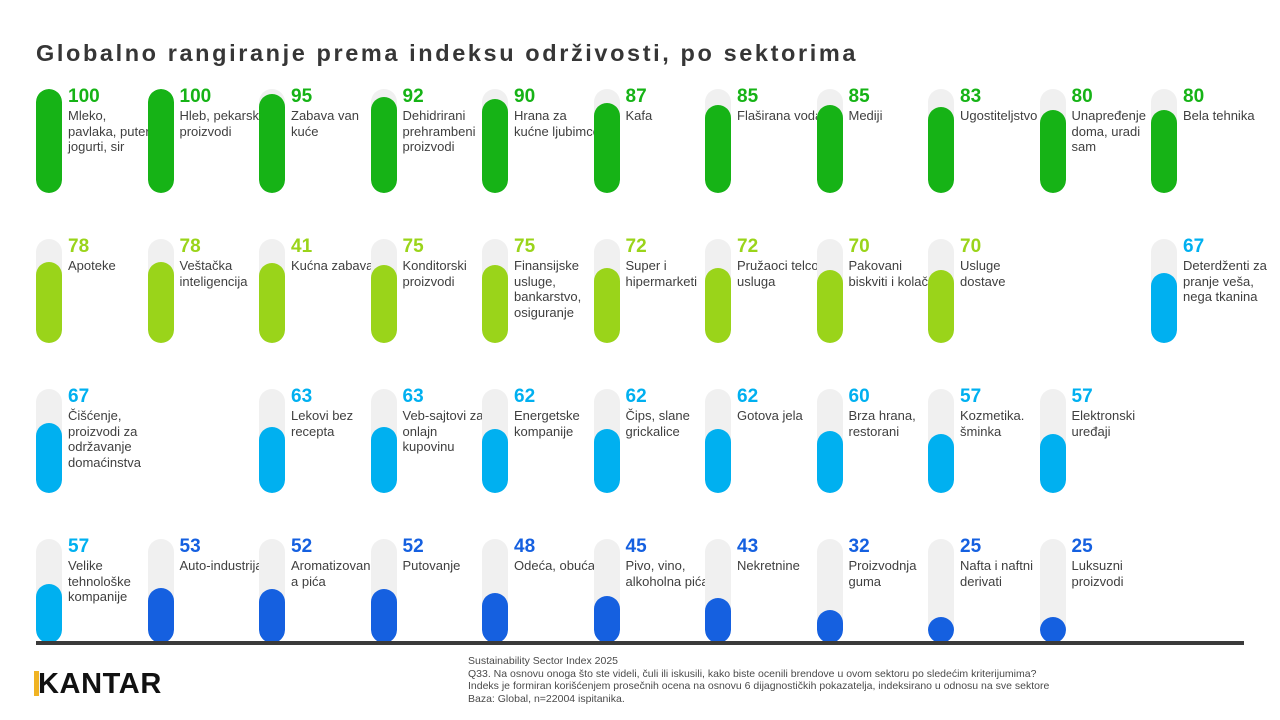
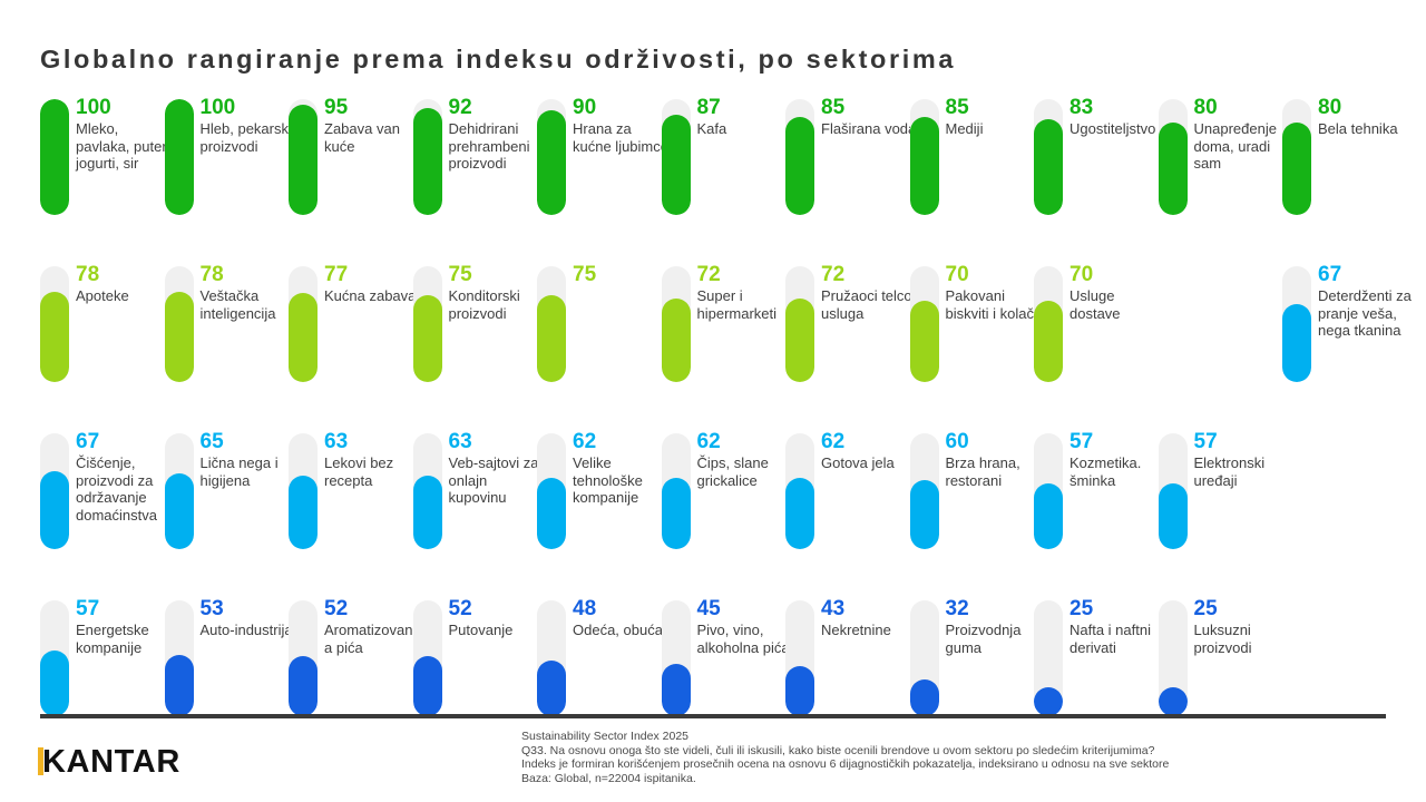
  Globalno rangiranje prema indeksu održivosti, po sektorima
  100
  Mleko, pavlaka, pute jogurti, sir
  100
  Hleb, pekarsk proizvodi
  95
  Zabava van kuće
  92
  Dehidrirani prehrambeni proizvodi
  90
  Hrana za kućne ljubimc
  87
  Kafa
  85
  Flaširana vod
  85
  Mediji
  83
  Ugostiteljstvo
  80
  Unapređenje doma, uradi sam
  80
  Bela tehnika
  78
  Apoteke
  78
  Veštačka inteligencija
- 41
+ 77
  Kućna zabava
  75
  Konditorski proizvodi
  75
- Finansijske usluge, bankarstvo, osiguranje
  72
  Super i hipermarketi
  72
  Pružaoci telco usluga
  70
  Pakovani biskviti i kolač
  70
  Usluge dostave
  67
  Deterdženti za pranje veša, nega tkanina
  67
  Čišćenje, proizvodi za održavanje domaćinstva
+ 65
+ Lična nega i higijena
  63
  Lekovi bez recepta
  63
  Veb-sajtovi za onlajn kupovinu
  62
- Energetske kompanije
+ Velike tehnološke kompanije
  62
  Čips, slane grickalice
  62
  Gotova jela
  60
  Brza hrana, restorani
  57
  Kozmetika. šminka
  57
  Elektronski uređaji
  57
- Velike tehnološke kompanije
+ Energetske kompanije
  53
  Auto-industrij
  52
  Aromatizovana pića
  52
  Putovanje
  48
  Odeća, obuća
  45
  Pivo, vino, alkoholna pić
  43
  Nekretnine
  32
  Proizvodnja guma
  25
  Nafta i naftni derivati
  25
  Luksuzni proizvodi
  KANTAR
  Sustainability Sector Index 2025
  Q33. Na osnovu onoga što ste videli, čuli ili iskusili, kako biste ocenili brendove u ovom sektoru po sledećim kriterijumima?
  Indeks je formiran korišćenjem prosečnih ocena na osnovu 6 dijagnostičkih pokazatelja, indeksirano u odnosu na sve sektore
  Baza: Global, n=22004 ispitanika.
